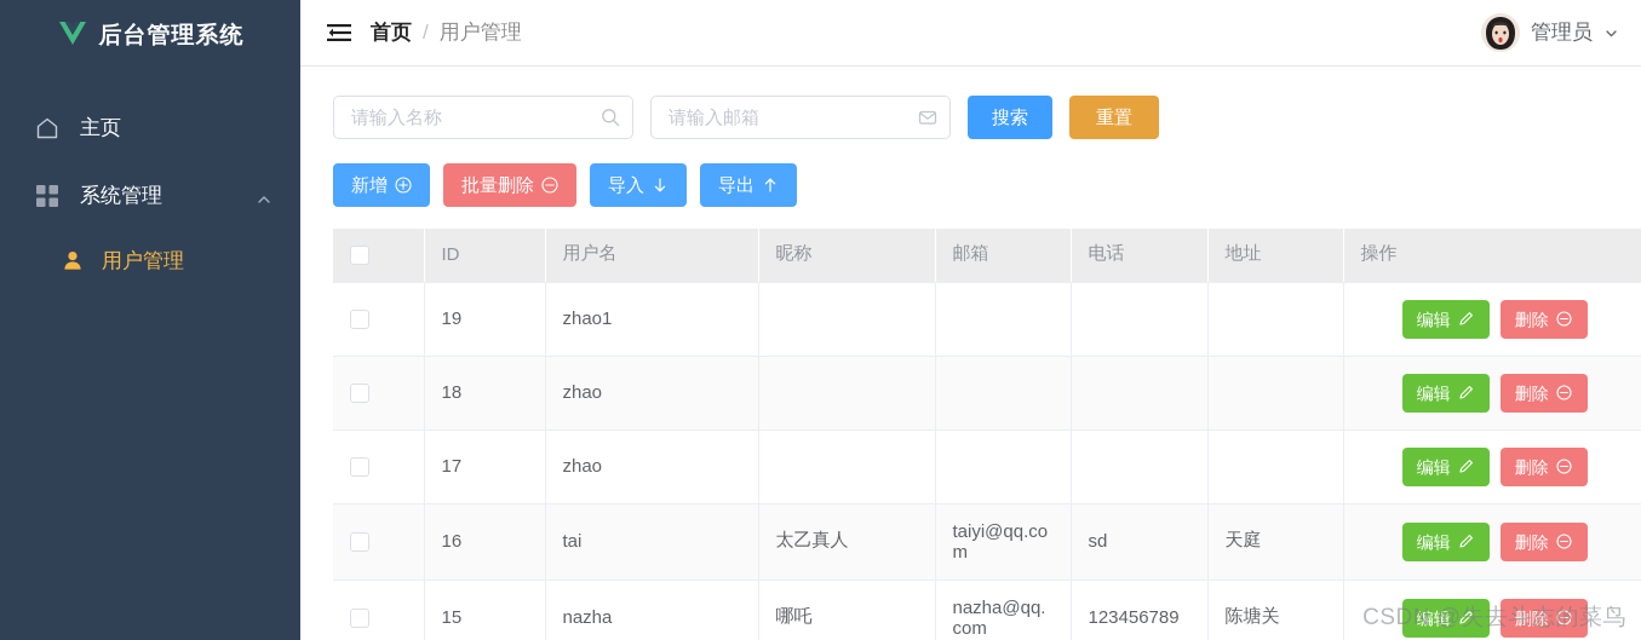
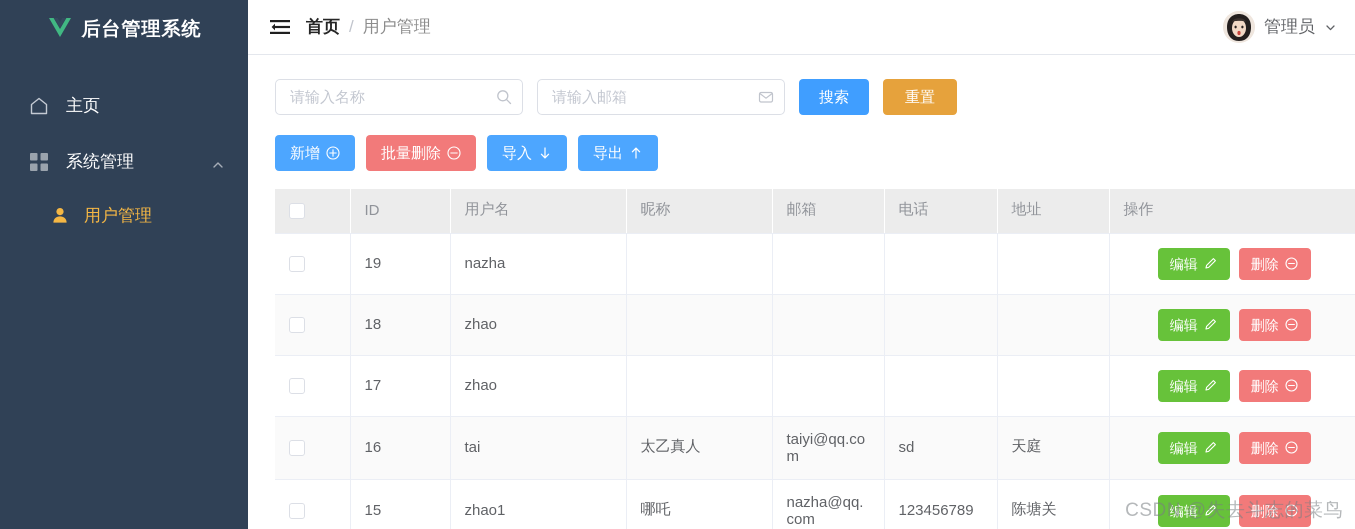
  后台管理系统
  主页
  系统管理
  用户管理
  首页
  /
  用户管理
  管理员
  请输入名称
  请输入邮箱
  搜索
  重置
  新增
  批量删除
  导入
  导出
  	ID	用户名	昵称	邮箱	电话	地址	操作
- 	19	zhao1					编辑 删除
+ 	19	nazha					编辑 删除
  	18	zhao					编辑 删除
  	17	zhao					编辑 删除
  	16	tai	太乙真人	taiyi@qq.com	sd	天庭	编辑 删除
- 	15	nazha	哪吒	nazha@qq.com	123456789	陈塘关	编辑 删除
+ 	15	zhao1	哪吒	nazha@qq.com	123456789	陈塘关	编辑 删除
  CSDN @失去斗志的菜鸟
